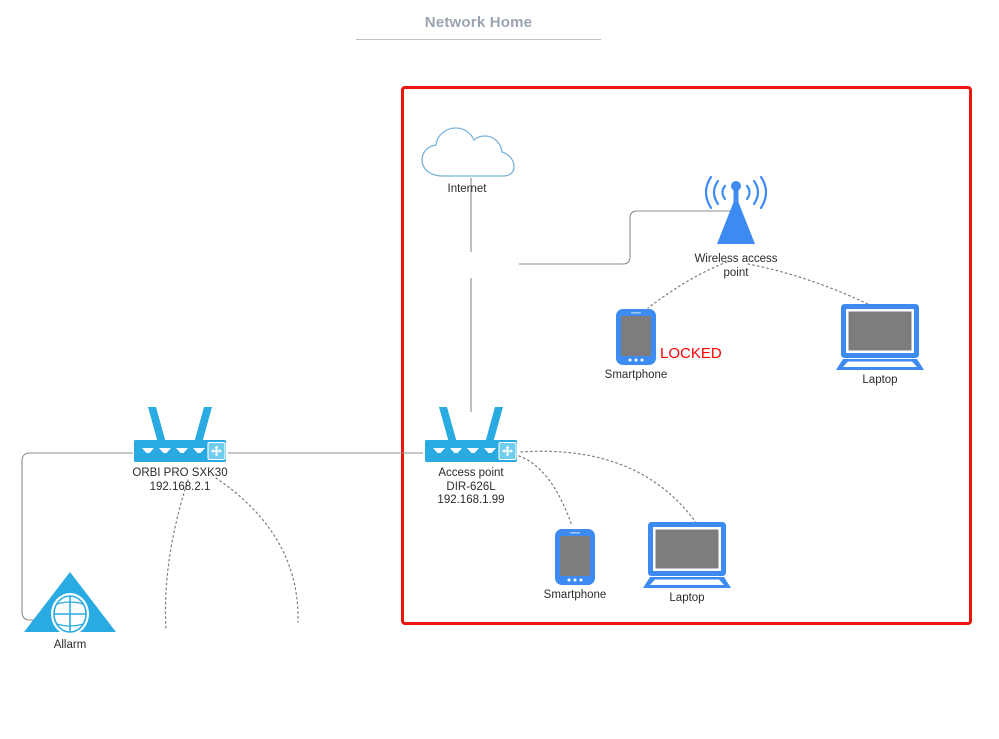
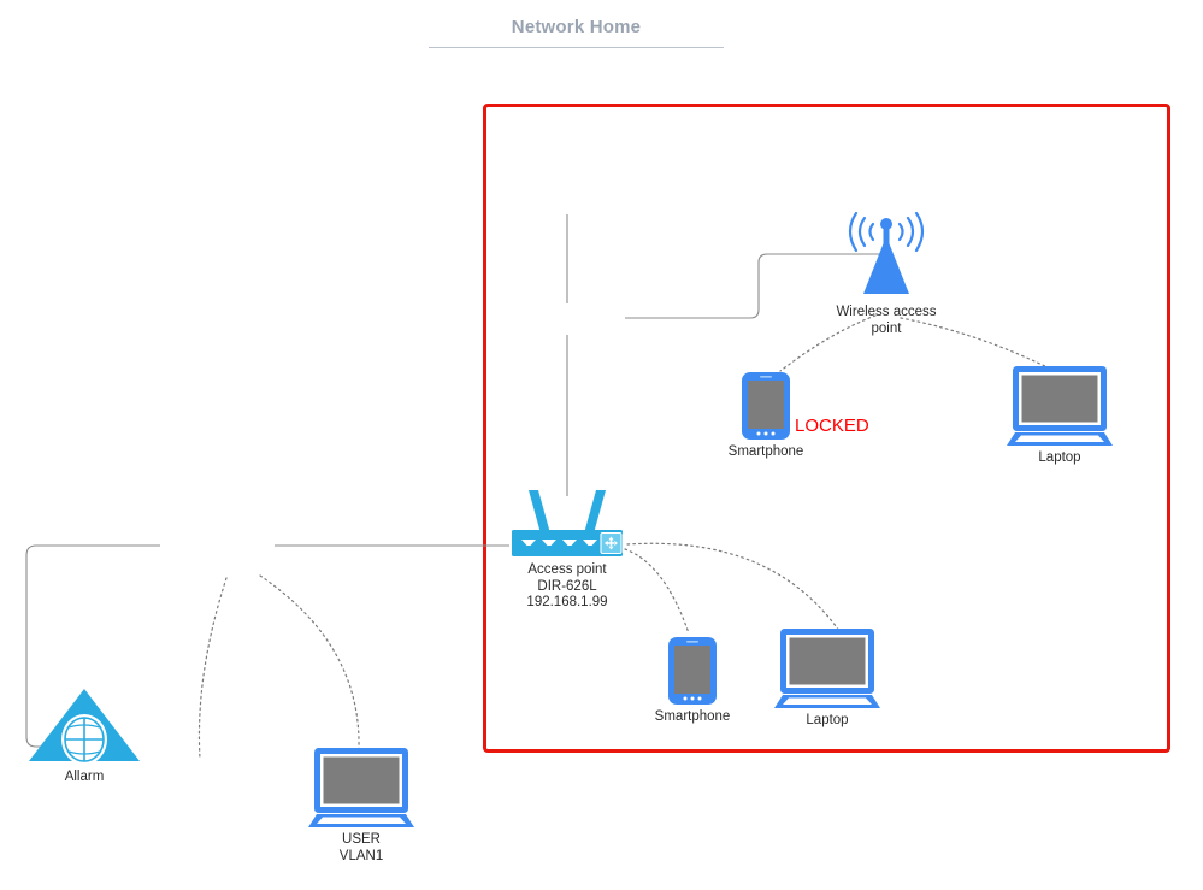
  Network Home
- Internet
  Wireless access
  point
  Smartphone
  LOCKED
  Laptop
  Access point
  DIR-626L
  192.168.1.99
  Smartphone
  Laptop
- ORBI PRO SXK30
- 192.168.2.1
  Allarm
+ USER
+ VLAN1
